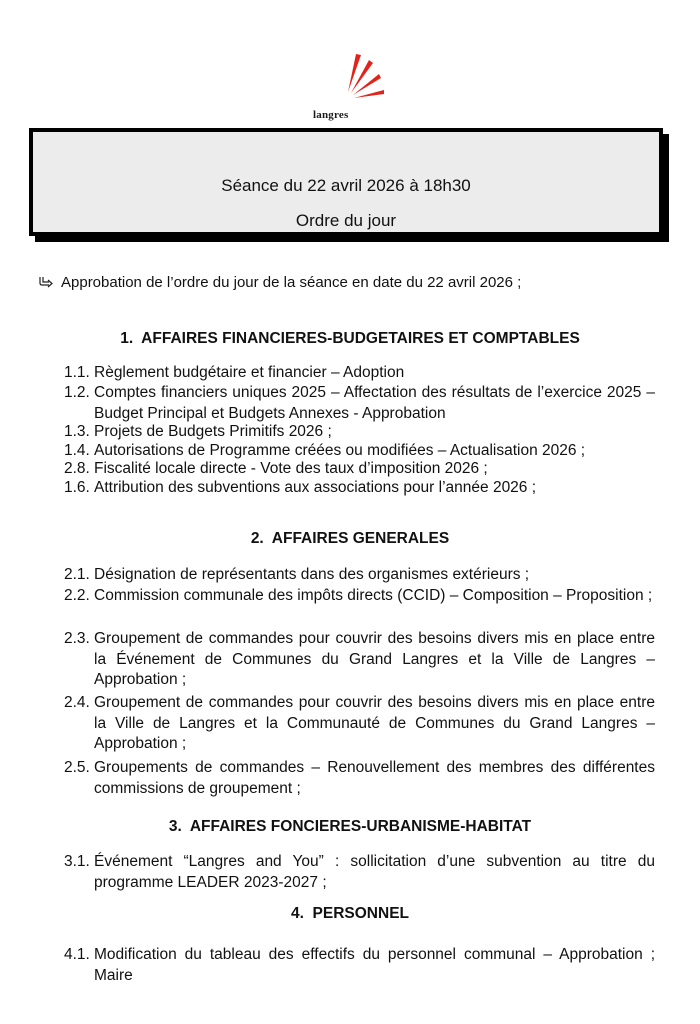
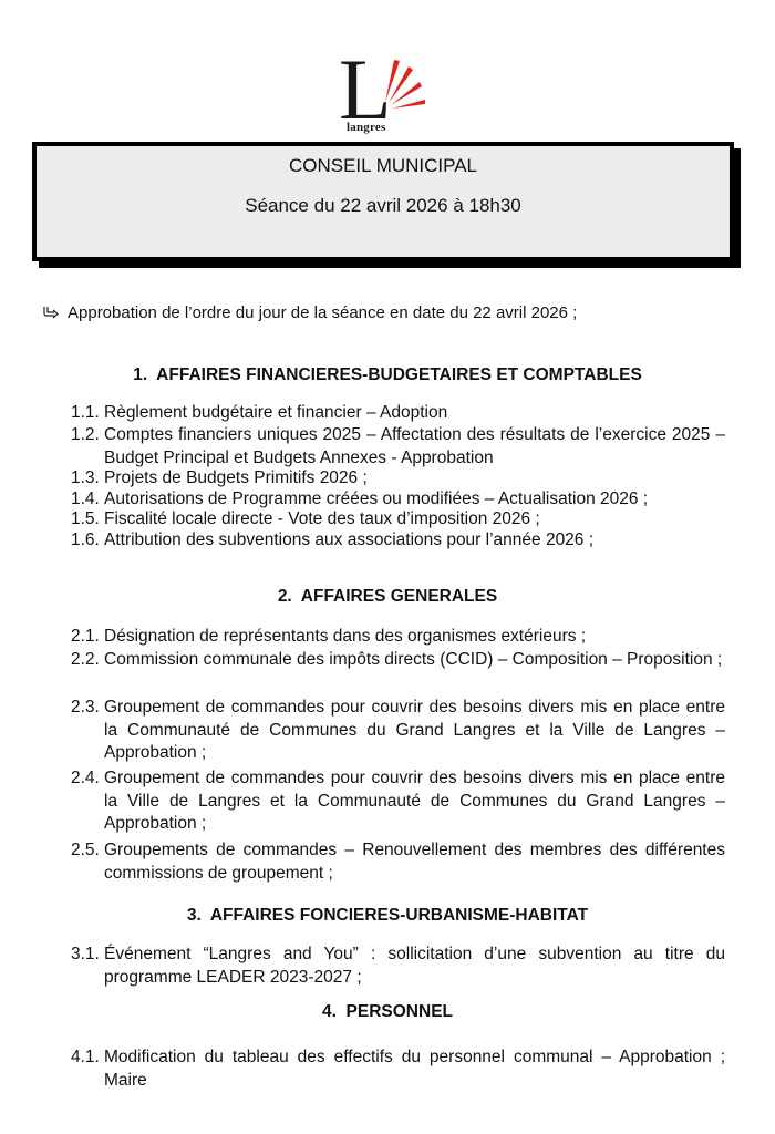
+ L
  langres
+ CONSEIL MUNICIPAL
  Séance du 22 avril 2026 à 18h30
- Ordre du jour
  Approbation de l’ordre du jour de la séance en date du 22 avril 2026 ;
  1. AFFAIRES FINANCIERES-BUDGETAIRES ET COMPTABLES
  1.1.
  Règlement budgétaire et financier – Adoption
  1.2.
  Comptes financiers uniques 2025 – Affectation des résultats de l’exercice 2025 – Budget Principal et Budgets Annexes - Approbation
  1.3.
  Projets de Budgets Primitifs 2026 ;
  1.4.
  Autorisations de Programme créées ou modifiées – Actualisation 2026 ;
- 2.8.
+ 1.5.
  Fiscalité locale directe - Vote des taux d’imposition 2026 ;
  1.6.
  Attribution des subventions aux associations pour l’année 2026 ;
  2. AFFAIRES GENERALES
  2.1.
  Désignation de représentants dans des organismes extérieurs ;
  2.2.
  Commission communale des impôts directs (CCID) – Composition – Proposition ;
  2.3.
- Groupement de commandes pour couvrir des besoins divers mis en place entre la Événement de Communes du Grand Langres et la Ville de Langres – Approbation ;
+ Groupement de commandes pour couvrir des besoins divers mis en place entre la Communauté de Communes du Grand Langres et la Ville de Langres – Approbation ;
  2.4.
  Groupement de commandes pour couvrir des besoins divers mis en place entre la Ville de Langres et la Communauté de Communes du Grand Langres – Approbation ;
  2.5.
  Groupements de commandes – Renouvellement des membres des différentes commissions de groupement ;
  3. AFFAIRES FONCIERES-URBANISME-HABITAT
  3.1.
  Événement “Langres and You” : sollicitation d’une subvention au titre du programme LEADER 2023-2027 ;
  4. PERSONNEL
  4.1.
  Modification du tableau des effectifs du personnel communal – Approbation ; Maire
